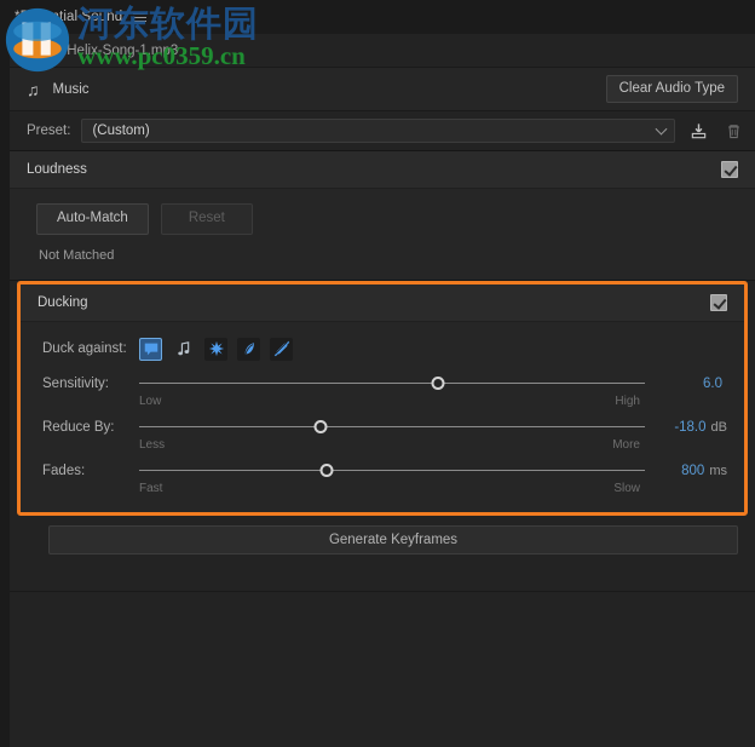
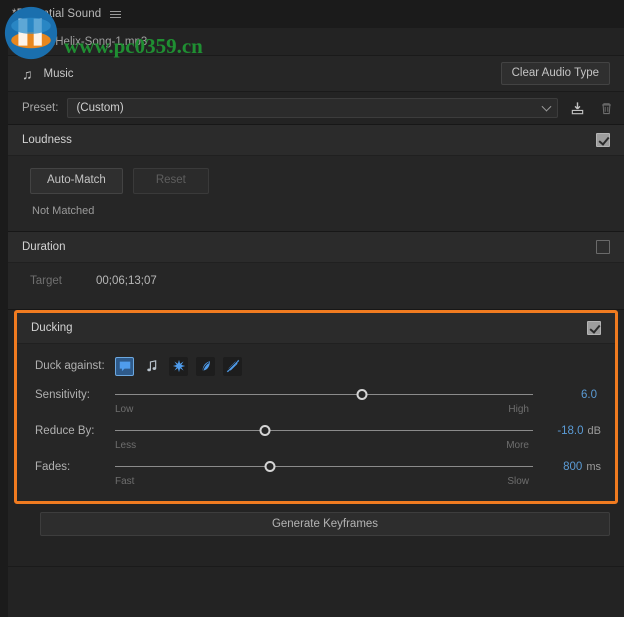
  Helix-Song-1.mp3
  ♫
  Music
  Clear Audio Type
  Preset:
  (Custom)
  Loudness
  Auto-Match
  Reset
  Not Matched
+ Duration
+ Target
+ 00;06;13;07
  Ducking
  Duck against:
  Sensitivity:
  6.0
  Low
  High
  Reduce By:
  -18.0
  dB
  Less
  More
  Fades:
  800
  ms
  Fast
  Slow
  Generate Keyframes
- 河东软件园
  www.pc0359.cn
